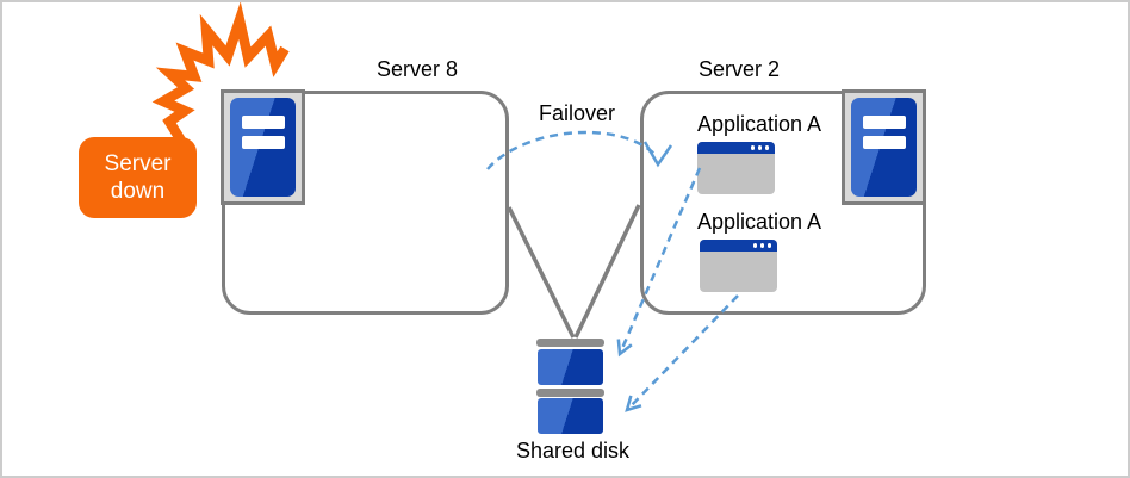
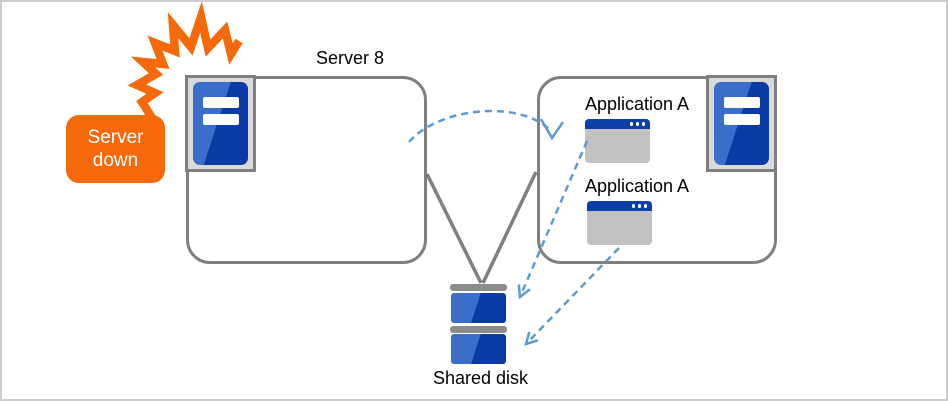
  Server 8
- Server 2
- Failover
  Application A
  Application A
  Shared disk
  Server down
